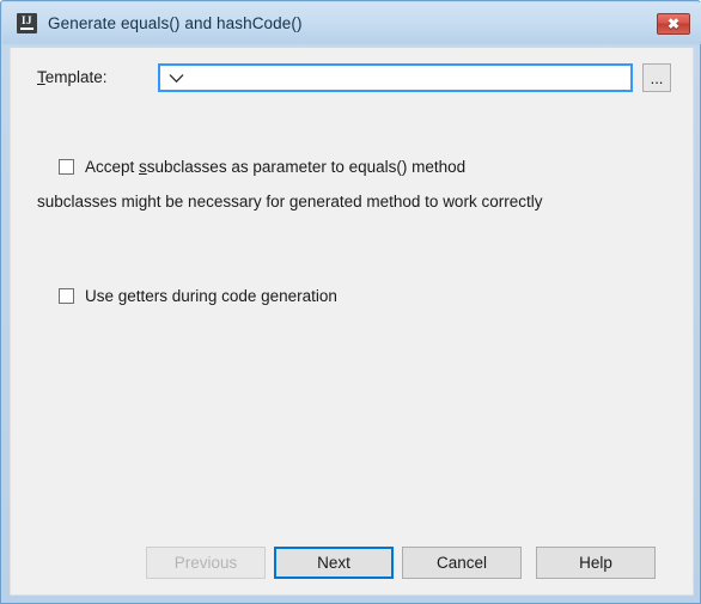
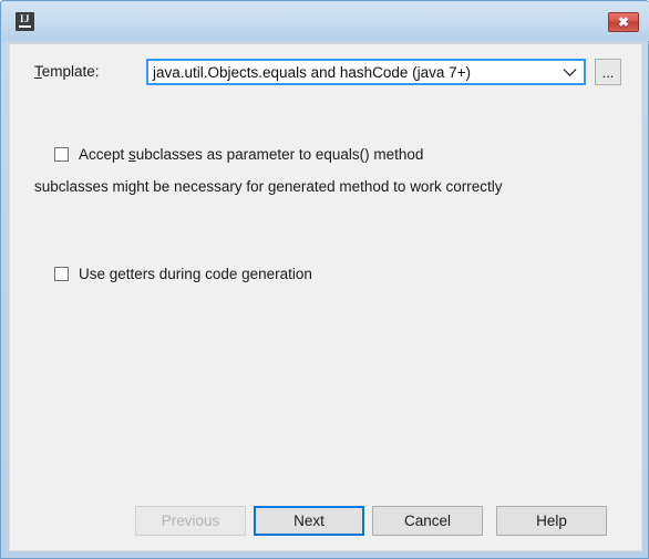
  IJ
- Generate equals() and hashCode()
  ✖
  Template:
+ java.util.Objects.equals and hashCode (java 7+)
  ...
- Accept ssubclasses as parameter to equals() method
+ Accept subclasses as parameter to equals() method
  subclasses might be necessary for generated method to work correctly
  Use getters during code generation
  Previous
  Next
  Cancel
  Help
